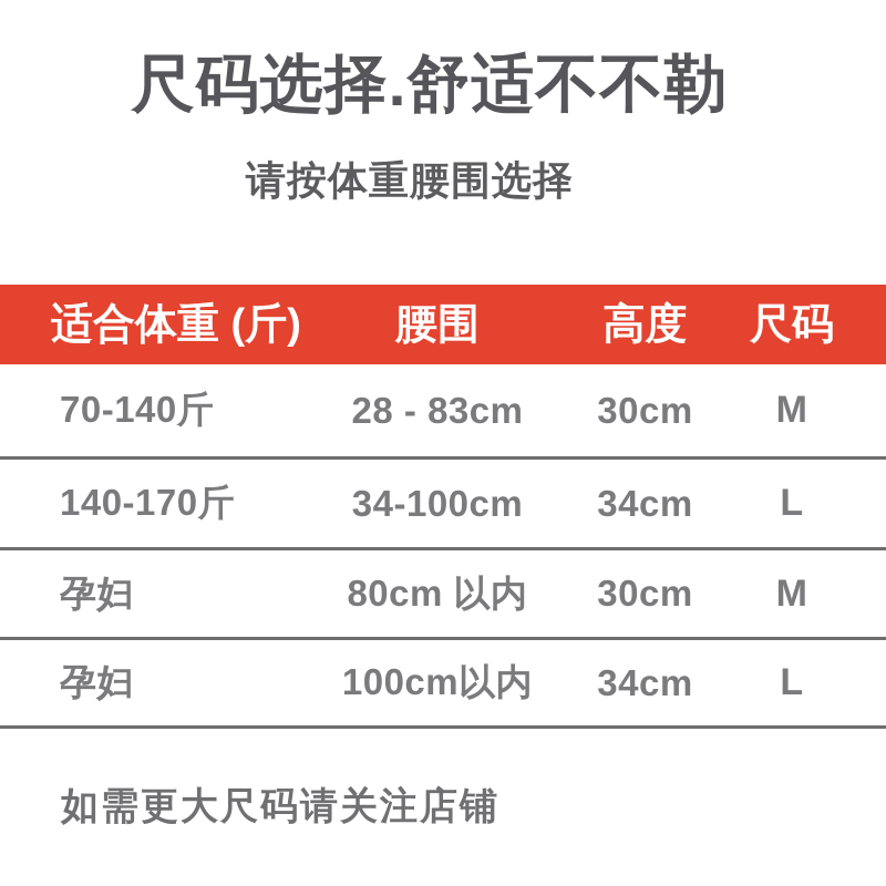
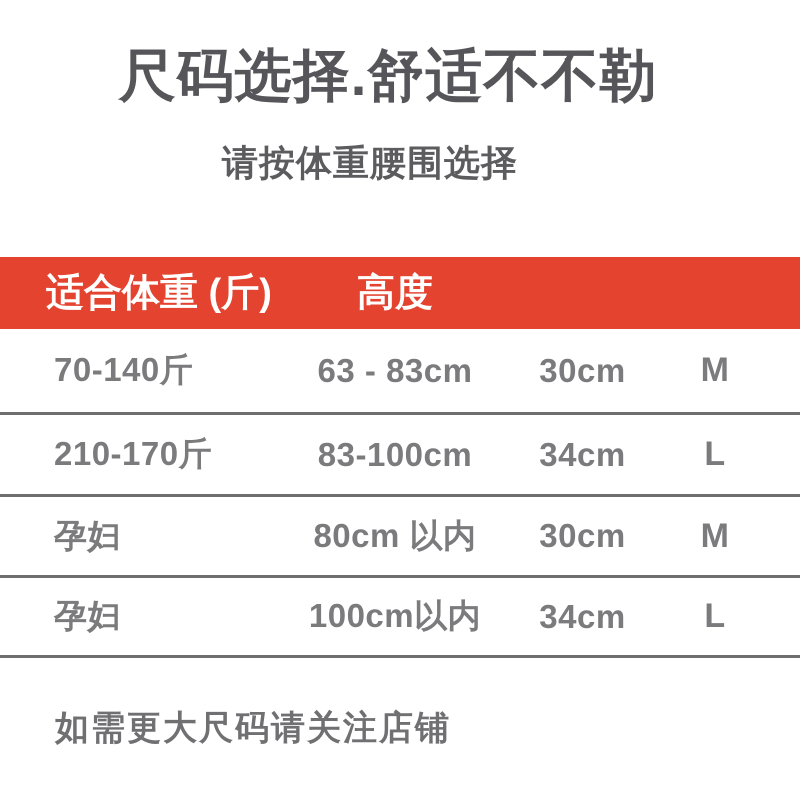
  尺码选择.舒适不不勒
  请按体重腰围选择
  适合体重 (斤)
- 腰围
  高度
- 尺码
  70-140斤
- 28 - 83cm
+ 63 - 83cm
  30cm
  M
- 140-170斤
+ 210-170斤
- 34-100cm
+ 83-100cm
  34cm
  L
  孕妇
  80cm 以内
  30cm
  M
  孕妇
  100cm以内
  34cm
  L
  如需更大尺码请关注店铺
